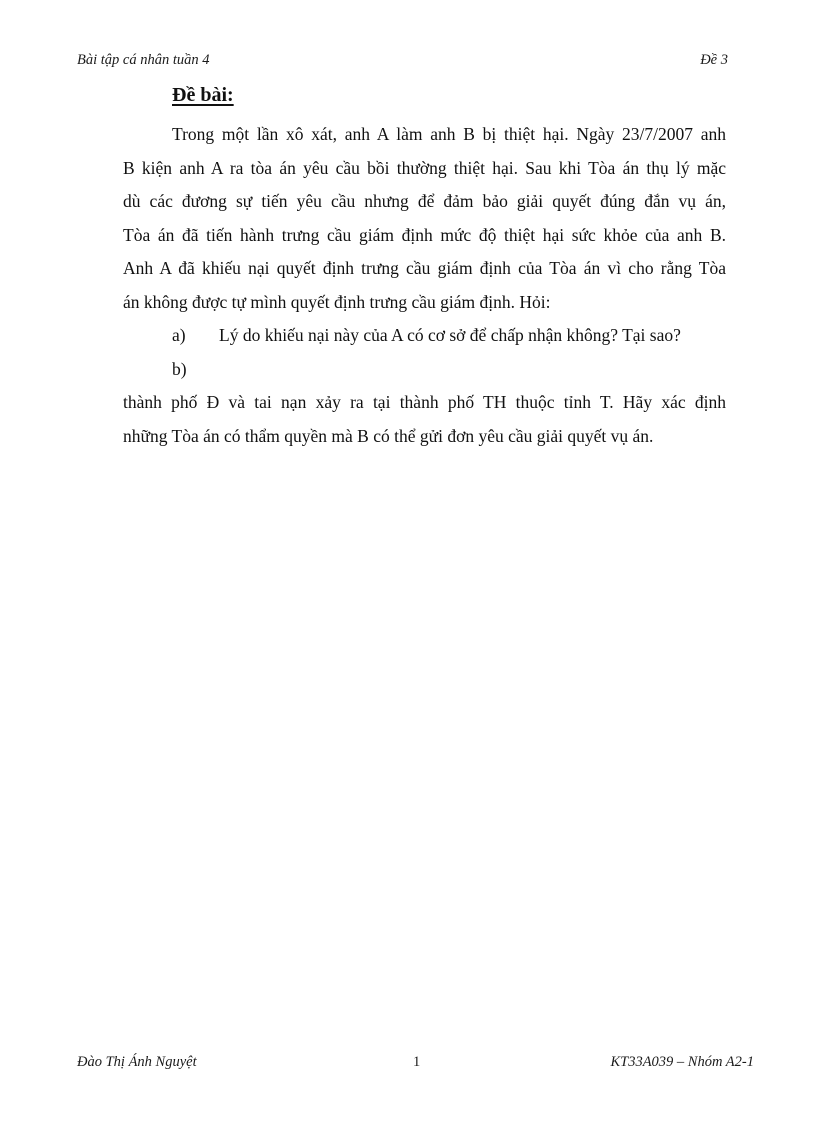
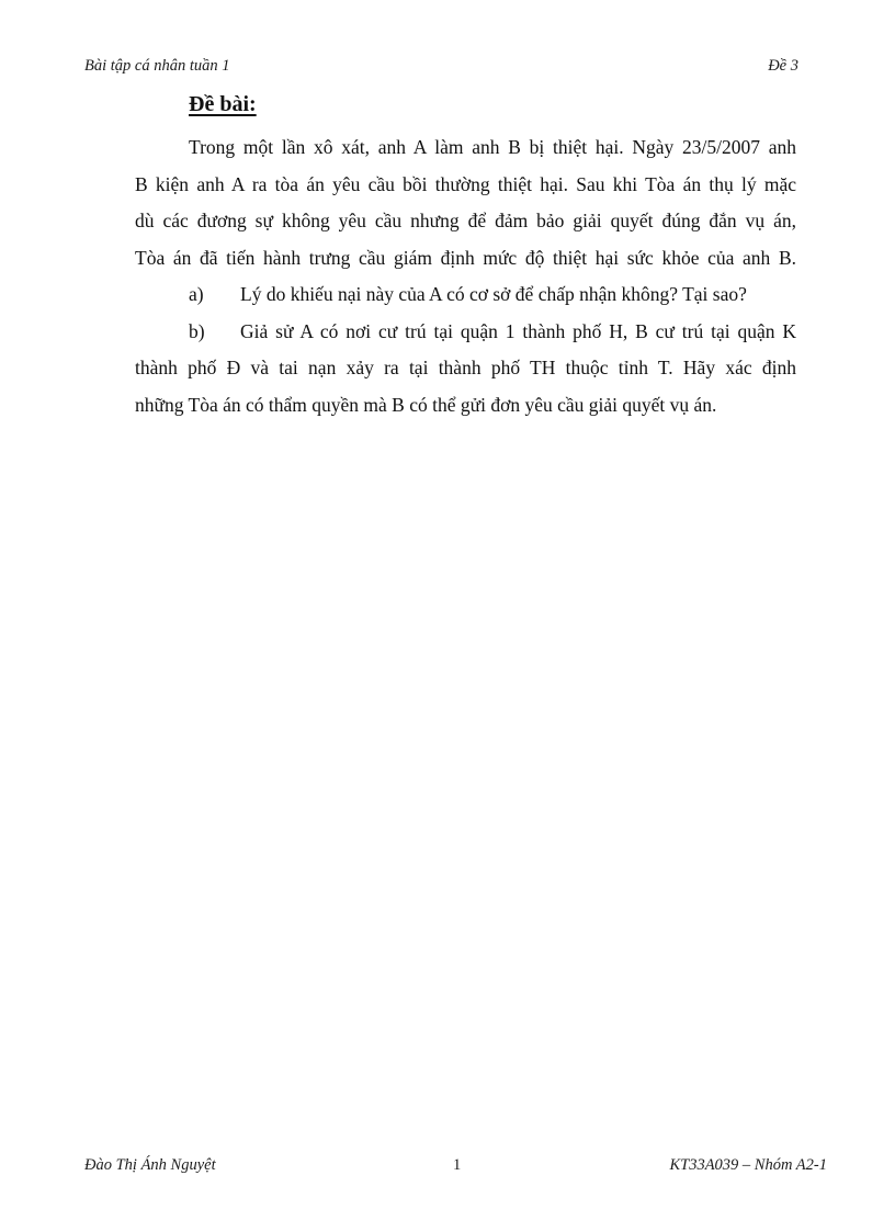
- Bài tập cá nhân tuần 4
+ Bài tập cá nhân tuần 1
  Đề 3
  Đề bài:
- Trong một lần xô xát, anh A làm anh B bị thiệt hại. Ngày 23/7/2007 anh
+ Trong một lần xô xát, anh A làm anh B bị thiệt hại. Ngày 23/5/2007 anh
  B kiện anh A ra tòa án yêu cầu bồi thường thiệt hại. Sau khi Tòa án thụ lý mặc
- dù các đương sự tiến yêu cầu nhưng để đảm bảo giải quyết đúng đắn vụ án,
+ dù các đương sự không yêu cầu nhưng để đảm bảo giải quyết đúng đắn vụ án,
  Tòa án đã tiến hành trưng cầu giám định mức độ thiệt hại sức khỏe của anh B.
- Anh A đã khiếu nại quyết định trưng cầu giám định của Tòa án vì cho rằng Tòa
- án không được tự mình quyết định trưng cầu giám định. Hỏi:
  a)
  Lý do khiếu nại này của A có cơ sở để chấp nhận không? Tại sao?
  b)
+ Giả sử A có nơi cư trú tại quận 1 thành phố H, B cư trú tại quận K
  thành phố Đ và tai nạn xảy ra tại thành phố TH thuộc tỉnh T. Hãy xác định
  những Tòa án có thẩm quyền mà B có thể gửi đơn yêu cầu giải quyết vụ án.
  Đào Thị Ánh Nguyệt
  1
  KT33A039 – Nhóm A2-1
